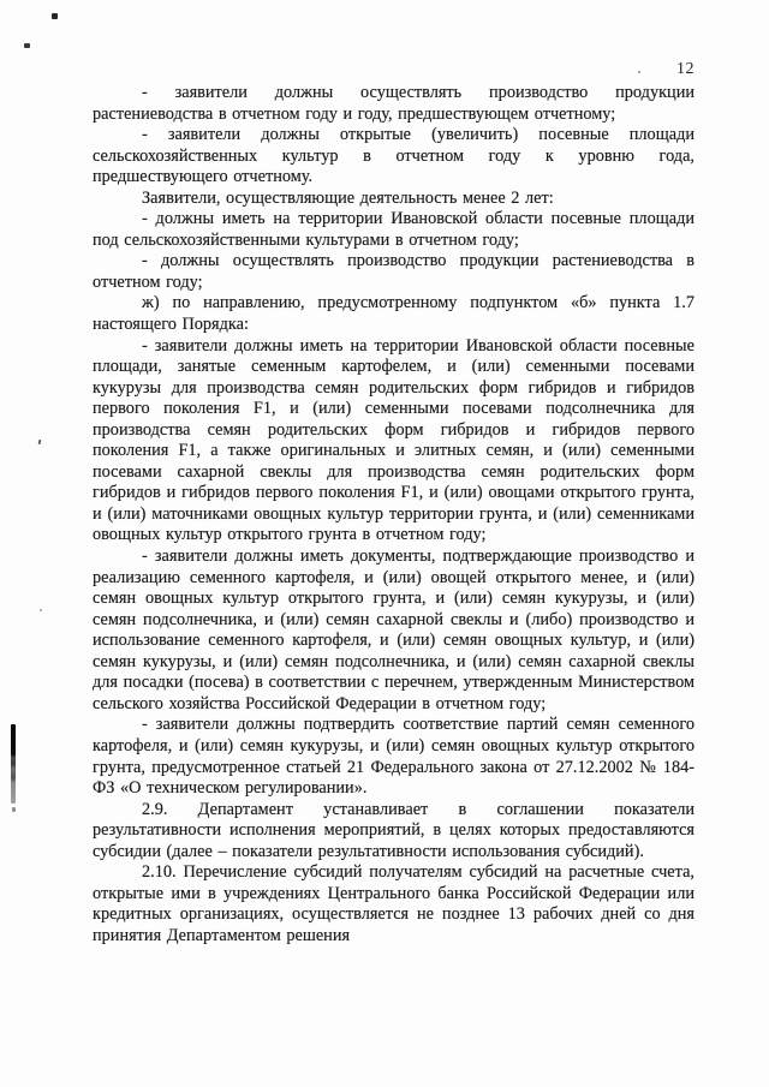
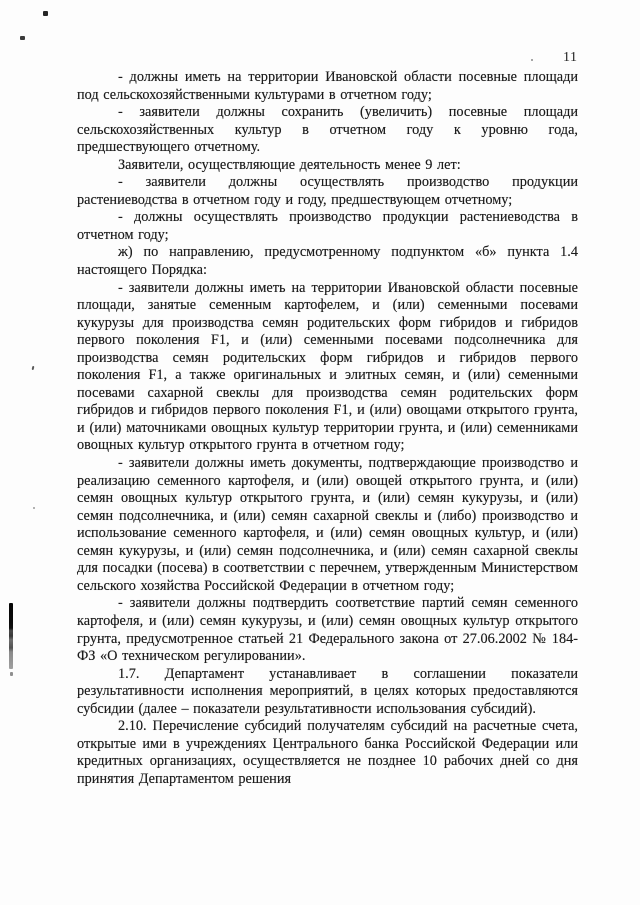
- 12
+ 11
- - заявители должны осуществлять производство продукции растениеводства в отчетном году и году, предшествующем отчетному;
+ - должны иметь на территории Ивановской области посевные площади под сельскохозяйственными культурами в отчетном году;
- - заявители должны открытые (увеличить) посевные площади сельскохозяйственных культур в отчетном году к уровню года, предшествующего отчетному.
+ - заявители должны сохранить (увеличить) посевные площади сельскохозяйственных культур в отчетном году к уровню года, предшествующего отчетному.
- Заявители, осуществляющие деятельность менее 2 лет:
+ Заявители, осуществляющие деятельность менее 9 лет:
- - должны иметь на территории Ивановской области посевные площади под сельскохозяйственными культурами в отчетном году;
+ - заявители должны осуществлять производство продукции растениеводства в отчетном году и году, предшествующем отчетному;
  - должны осуществлять производство продукции растениеводства в отчетном году;
- ж) по направлению, предусмотренному подпунктом «б» пункта 1.7 настоящего Порядка:
+ ж) по направлению, предусмотренному подпунктом «б» пункта 1.4 настоящего Порядка:
  - заявители должны иметь на территории Ивановской области посевные площади, занятые семенным картофелем, и (или) семенными посевами кукурузы для производства семян родительских форм гибридов и гибридов первого поколения F1, и (или) семенными посевами подсолнечника для производства семян родительских форм гибридов и гибридов первого поколения F1, а также оригинальных и элитных семян, и (или) семенными посевами сахарной свеклы для производства семян родительских форм гибридов и гибридов первого поколения F1, и (или) овощами открытого грунта, и (или) маточниками овощных культур территории грунта, и (или) семенниками овощных культур открытого грунта в отчетном году;
- - заявители должны иметь документы, подтверждающие производство и реализацию семенного картофеля, и (или) овощей открытого менее, и (или) семян овощных культур открытого грунта, и (или) семян кукурузы, и (или) семян подсолнечника, и (или) семян сахарной свеклы и (либо) производство и использование семенного картофеля, и (или) семян овощных культур, и (или) семян кукурузы, и (или) семян подсолнечника, и (или) семян сахарной свеклы для посадки (посева) в соответствии с перечнем, утвержденным Министерством сельского хозяйства Российской Федерации в отчетном году;
+ - заявители должны иметь документы, подтверждающие производство и реализацию семенного картофеля, и (или) овощей открытого грунта, и (или) семян овощных культур открытого грунта, и (или) семян кукурузы, и (или) семян подсолнечника, и (или) семян сахарной свеклы и (либо) производство и использование семенного картофеля, и (или) семян овощных культур, и (или) семян кукурузы, и (или) семян подсолнечника, и (или) семян сахарной свеклы для посадки (посева) в соответствии с перечнем, утвержденным Министерством сельского хозяйства Российской Федерации в отчетном году;
- - заявители должны подтвердить соответствие партий семян семенного картофеля, и (или) семян кукурузы, и (или) семян овощных культур открытого грунта, предусмотренное статьей 21 Федерального закона от 27.12.2002 № 184-ФЗ «О техническом регулировании».
+ - заявители должны подтвердить соответствие партий семян семенного картофеля, и (или) семян кукурузы, и (или) семян овощных культур открытого грунта, предусмотренное статьей 21 Федерального закона от 27.06.2002 № 184-ФЗ «О техническом регулировании».
- 2.9. Департамент устанавливает в соглашении показатели результативности исполнения мероприятий, в целях которых предоставляются субсидии (далее – показатели результативности использования субсидий).
+ 1.7. Департамент устанавливает в соглашении показатели результативности исполнения мероприятий, в целях которых предоставляются субсидии (далее – показатели результативности использования субсидий).
- 2.10. Перечисление субсидий получателям субсидий на расчетные счета, открытые ими в учреждениях Центрального банка Российской Федерации или кредитных организациях, осуществляется не позднее 13 рабочих дней со дня принятия Департаментом решения
+ 2.10. Перечисление субсидий получателям субсидий на расчетные счета, открытые ими в учреждениях Центрального банка Российской Федерации или кредитных организациях, осуществляется не позднее 10 рабочих дней со дня принятия Департаментом решения
